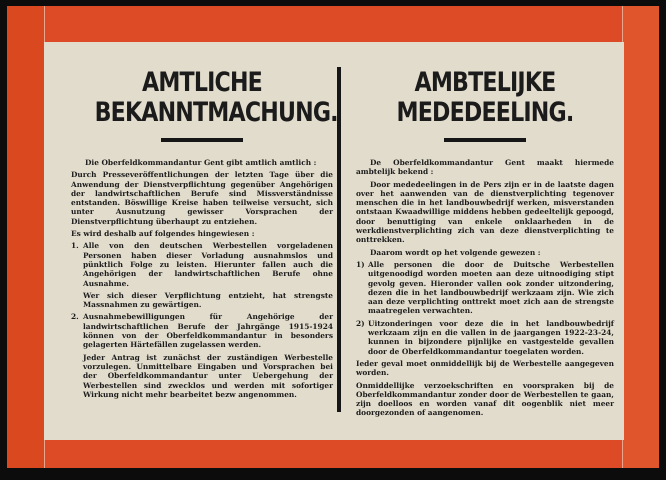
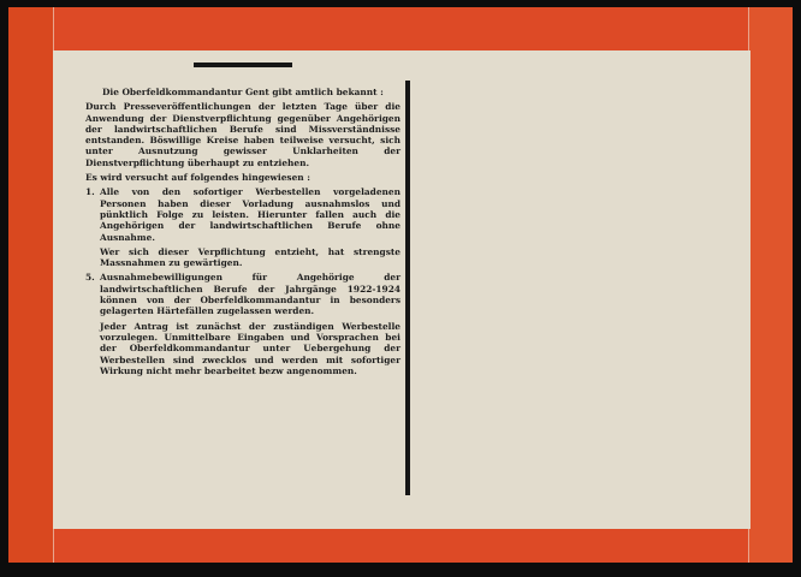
- AMTLICHE
- BEKANNTMACHUNG.
- Die Oberfeldkommandantur Gent gibt amtlich amtlich :
+ Die Oberfeldkommandantur Gent gibt amtlich bekannt :
- Durch Presseveröffentlichungen der letzten Tage über die Anwendung der Dienstverpflichtung gegenüber Angehörigen der landwirtschaftlichen Berufe sind Missverständnisse entstanden. Böswillige Kreise haben teilweise versucht, sich unter Ausnutzung gewisser Vorsprachen der Dienstverpflichtung überhaupt zu entziehen.
+ Durch Presseveröffentlichungen der letzten Tage über die Anwendung der Dienstverpflichtung gegenüber Angehörigen der landwirtschaftlichen Berufe sind Missverständnisse entstanden. Böswillige Kreise haben teilweise versucht, sich unter Ausnutzung gewisser Unklarheiten der Dienstverpflichtung überhaupt zu entziehen.
- Es wird deshalb auf folgendes hingewiesen :
+ Es wird versucht auf folgendes hingewiesen :
  1.
- Alle von den deutschen Werbestellen vorgeladenen Personen haben dieser Vorladung ausnahmslos und pünktlich Folge zu leisten. Hierunter fallen auch die Angehörigen der landwirtschaftlichen Berufe ohne Ausnahme.
+ Alle von den sofortiger Werbestellen vorgeladenen Personen haben dieser Vorladung ausnahmslos und pünktlich Folge zu leisten. Hierunter fallen auch die Angehörigen der landwirtschaftlichen Berufe ohne Ausnahme.
  Wer sich dieser Verpflichtung entzieht, hat strengste Massnahmen zu gewärtigen.
- 2.
+ 5.
- Ausnahmebewilligungen für Angehörige der landwirtschaftlichen Berufe der Jahrgänge 1915-1924 können von der Oberfeldkommandantur in besonders gelagerten Härtefällen zugelassen werden.
+ Ausnahmebewilligungen für Angehörige der landwirtschaftlichen Berufe der Jahrgänge 1922-1924 können von der Oberfeldkommandantur in besonders gelagerten Härtefällen zugelassen werden.
  Jeder Antrag ist zunächst der zuständigen Werbestelle vorzulegen. Unmittelbare Eingaben und Vorsprachen bei der Oberfeldkommandantur unter Uebergehung der Werbestellen sind zwecklos und werden mit sofortiger Wirkung nicht mehr bearbeitet bezw angenommen.
- AMBTELIJKE
- MEDEDEELING.
- De Oberfeldkommandantur Gent maakt hiermede ambtelijk bekend :
- Door mededeelingen in de Pers zijn er in de laatste dagen over het aanwenden van de dienstverplichting tegenover menschen die in het landbouwbedrijf werken, misverstanden ontstaan Kwaadwillige middens hebben gedeeltelijk gepoogd, door benuttiging van enkele onklaarheden in de werkdienstverplichting zich van deze dienstverplichting te onttrekken.
- Daarom wordt op het volgende gewezen :
- 1)
- Alle personen die door de Duitsche Werbestellen uitgenoodigd worden moeten aan deze uitnoodiging stipt gevolg geven. Hieronder vallen ook zonder uitzondering, dezen die in het landbouwbedrijf werkzaam zijn. Wie zich aan deze verplichting onttrekt moet zich aan de strengste maatregelen verwachten.
- 2)
- Uitzonderingen voor deze die in het landbouwbedrijf werkzaam zijn en die vallen in de jaargangen 1922-23-24, kunnen in bijzondere pijnlijke en vastgestelde gevallen door de Oberfeldkommandantur toegelaten worden.
- Ieder geval moet onmiddellijk bij de Werbestelle aangegeven worden.
- Onmiddellijke verzoekschriften en voorspraken bij de Oberfeldkommandantur zonder door de Werbestellen te gaan, zijn doelloos en worden vanaf dit oogenblik niet meer doorgezonden of aangenomen.
